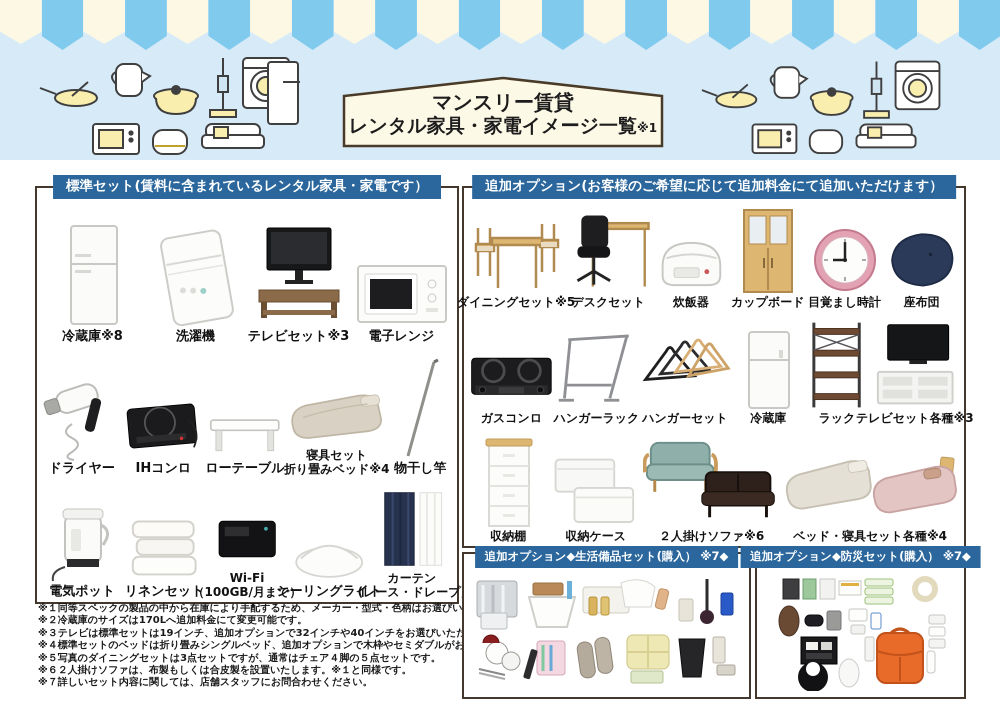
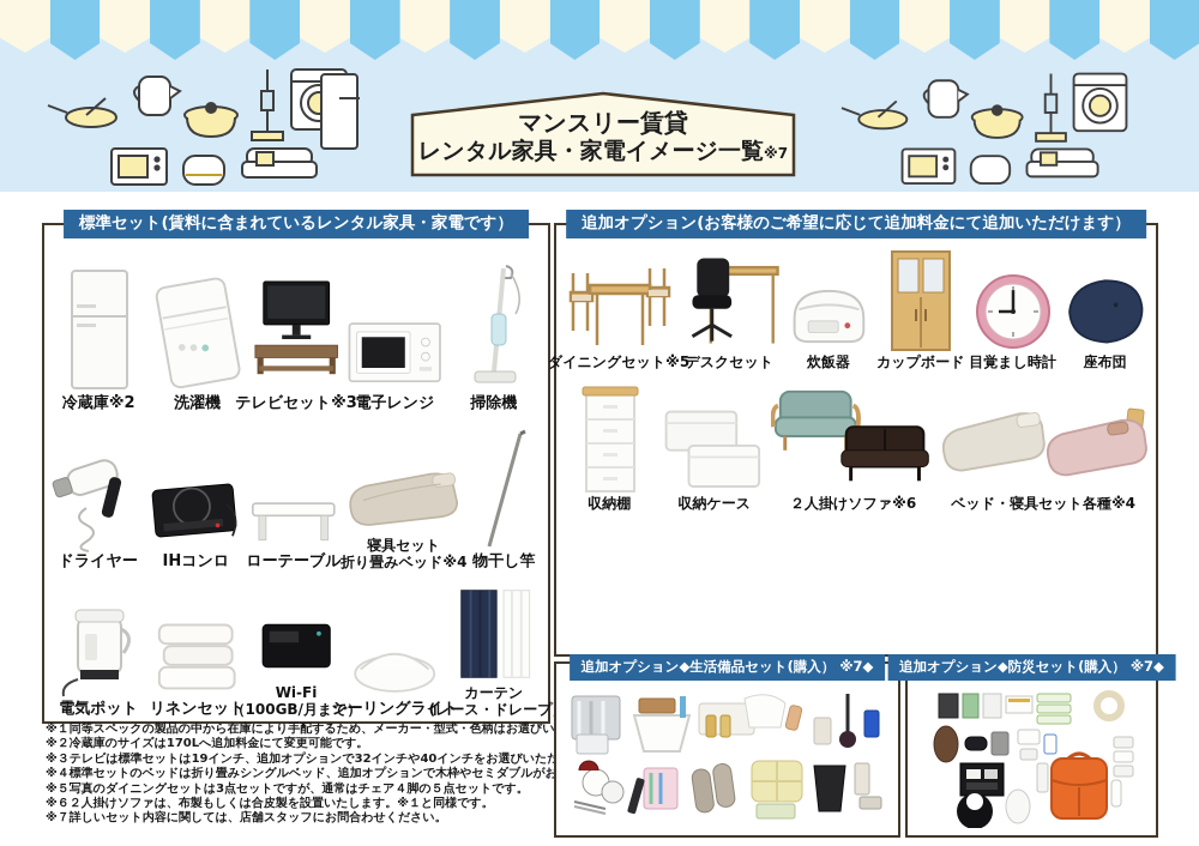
  マンスリー賃貸
- レンタル家具・家電イメージ一覧※1
+ レンタル家具・家電イメージ一覧※7
  標準セット(賃料に含まれているレンタル家具・家電です）
- 冷蔵庫※8
+ 冷蔵庫※2
  洗濯機
  テレビセット※3
  電子レンジ
+ 掃除機
  ドライヤー
  IHコンロ
  ローテーブル
  寝具セット
  折り畳みベッド※4
  物干し竿
  電気ポット
  リネンセット
  Wi-Fi
  （100GB/月まで）
  シーリングライト
  カーテン
  (レース・ドレープ
  ※１同等スペックの製品の中から在庫により手配するため、メーカー・型式・色柄はお選びい
  ※２冷蔵庫のサイズは170Lへ追加料金にて変更可能です。
  ※３テレビは標準セットは19インチ、追加オプションで32インチや40インチをお選びいた
  ※４標準セットのベッドは折り畳みシングルベッド、追加オプションで木枠やセミダブルがお
  ※５写真のダイニングセットは3点セットですが、通常はチェア４脚の５点セットです。
  ※６２人掛けソファは、布製もしくは合皮製を設置いたします。※１と同様です。
  ※７詳しいセット内容に関しては、店舗スタッフにお問合わせください。
  追加オプション(お客様のご希望に応じて追加料金にて追加いただけます）
  ダイニングセット※5
  デスクセット
  炊飯器
  カップボード
  目覚まし時計
  座布団
- ガスコンロ
- ハンガーラック
- ハンガーセット
- 冷蔵庫
- ラック
- テレビセット各種※3
  収納棚
  収納ケース
  ２人掛けソファ※6
  ベッド・寝具セット各種※4
  追加オプション◆生活備品セット(購入） ※7◆
  追加オプション◆防災セット(購入） ※7◆
